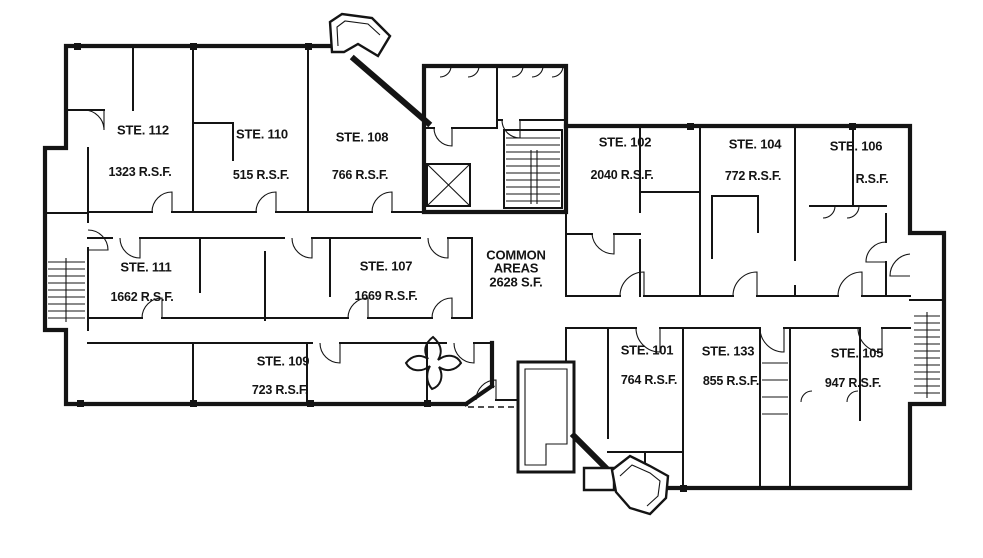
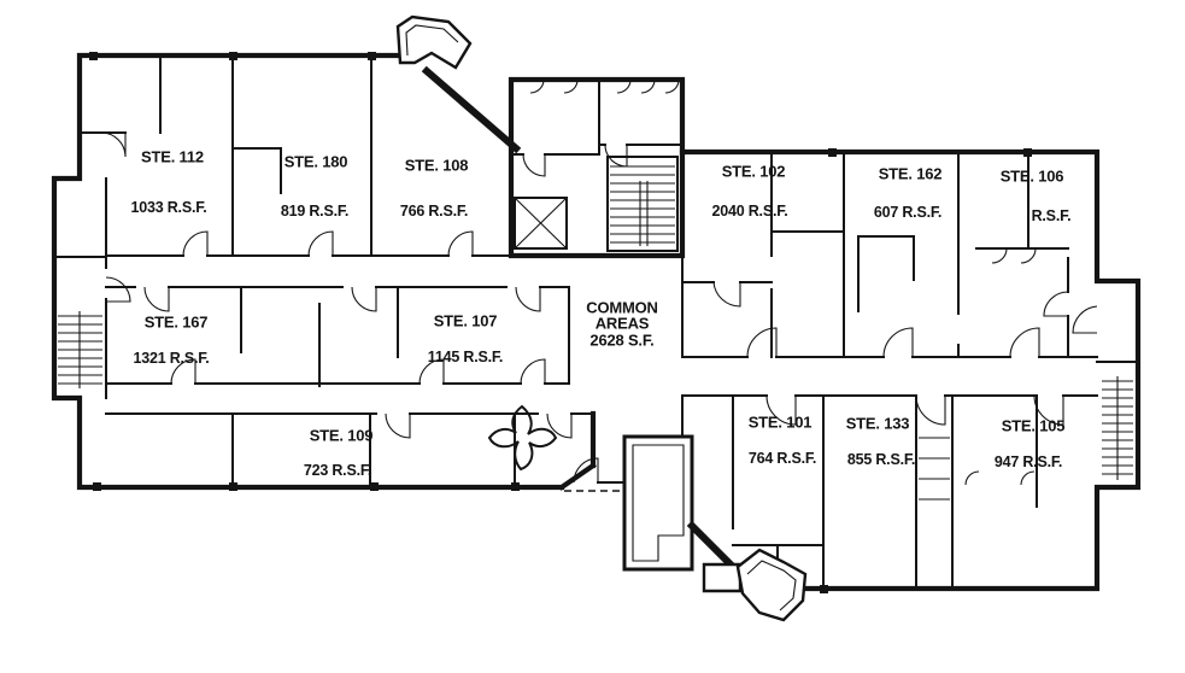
  STE. 112
- 1323 R.S.F.
+ 1033 R.S.F.
- STE. 110
+ STE. 180
- 515 R.S.F.
+ 819 R.S.F.
  STE. 108
  766 R.S.F.
  STE. 102
  2040 R.S.F.
- STE. 104
+ STE. 162
- 772 R.S.F.
+ 607 R.S.F.
  STE. 106
  R.S.F.
- STE. 111
+ STE. 167
- 1662 R.S.F.
+ 1321 R.S.F.
  STE. 107
- 1669 R.S.F.
+ 1145 R.S.F.
  STE. 109
  723 R.S.F.
  STE. 101
  764 R.S.F.
  STE. 133
  855 R.S.F.
  STE. 105
  947 R.S.F.
  COMMON
  AREAS
  2628 S.F.
